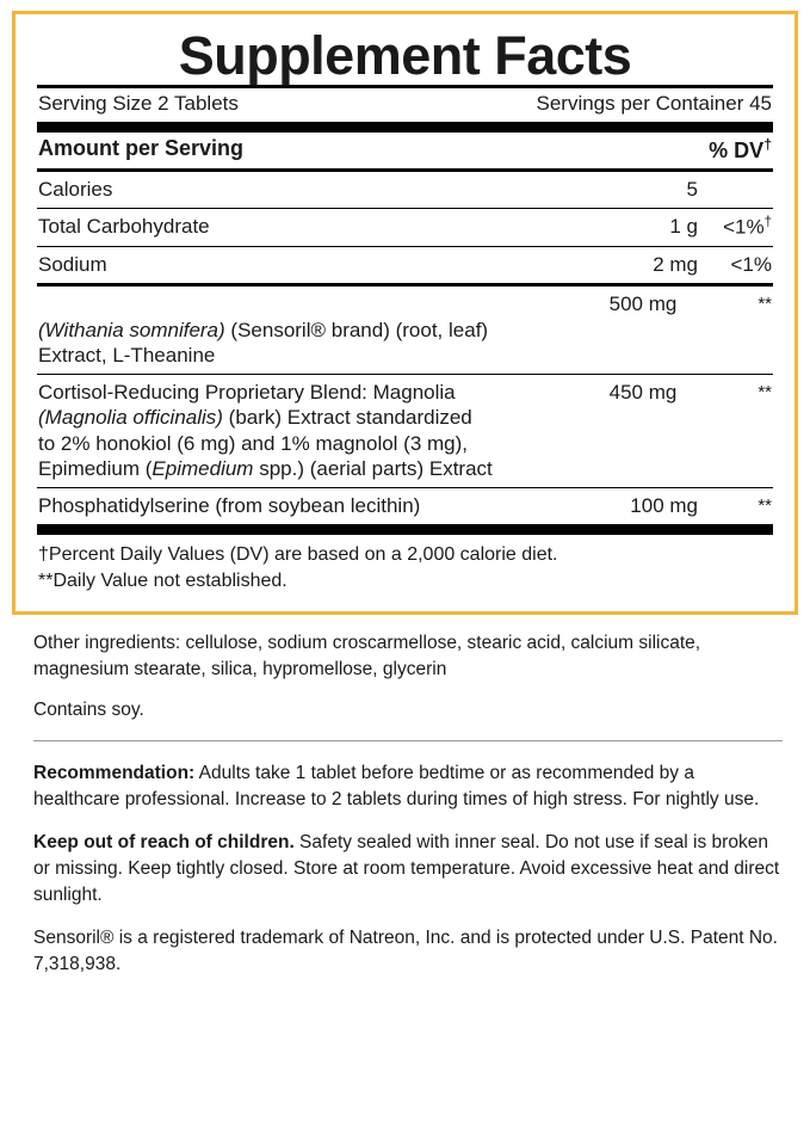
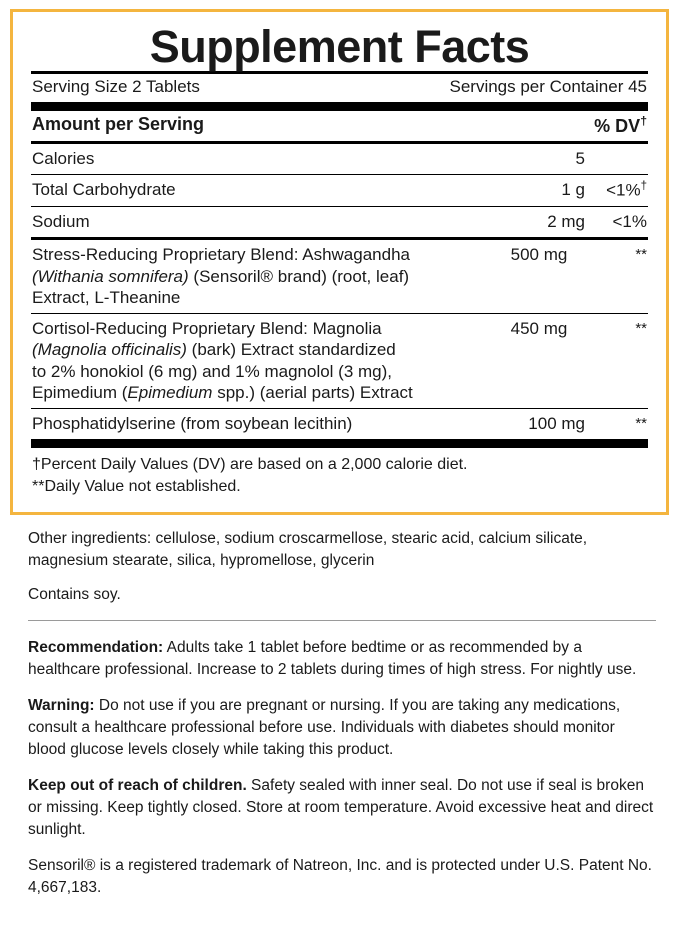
  Supplement Facts
  Serving Size 2 Tablets
  Servings per Container 45
  Amount per Serving
  % DV†
  Calories
  5
  Total Carbohydrate
  1 g
  <1%†
  Sodium
  2 mg
  <1%
+ Stress-Reducing Proprietary Blend: Ashwagandha
  (Withania somnifera) (Sensoril® brand) (root, leaf)
  Extract, L-Theanine
  500 mg
  **
  Cortisol-Reducing Proprietary Blend: Magnolia
  (Magnolia officinalis) (bark) Extract standardized
  to 2% honokiol (6 mg) and 1% magnolol (3 mg),
  Epimedium (Epimedium spp.) (aerial parts) Extract
  450 mg
  **
  Phosphatidylserine (from soybean lecithin)
  100 mg
  **
  †Percent Daily Values (DV) are based on a 2,000 calorie diet.
  **Daily Value not established.
  Other ingredients: cellulose, sodium croscarmellose, stearic acid, calcium silicate, magnesium stearate, silica, hypromellose, glycerin
  Contains soy.
  Recommendation: Adults take 1 tablet before bedtime or as recommended by a healthcare professional. Increase to 2 tablets during times of high stress. For nightly use.
+ Warning: Do not use if you are pregnant or nursing. If you are taking any medications, consult a healthcare professional before use. Individuals with diabetes should monitor blood glucose levels closely while taking this product.
  Keep out of reach of children. Safety sealed with inner seal. Do not use if seal is broken or missing. Keep tightly closed. Store at room temperature. Avoid excessive heat and direct sunlight.
- Sensoril® is a registered trademark of Natreon, Inc. and is protected under U.S. Patent No. 7,318,938.
+ Sensoril® is a registered trademark of Natreon, Inc. and is protected under U.S. Patent No. 4,667,183.
